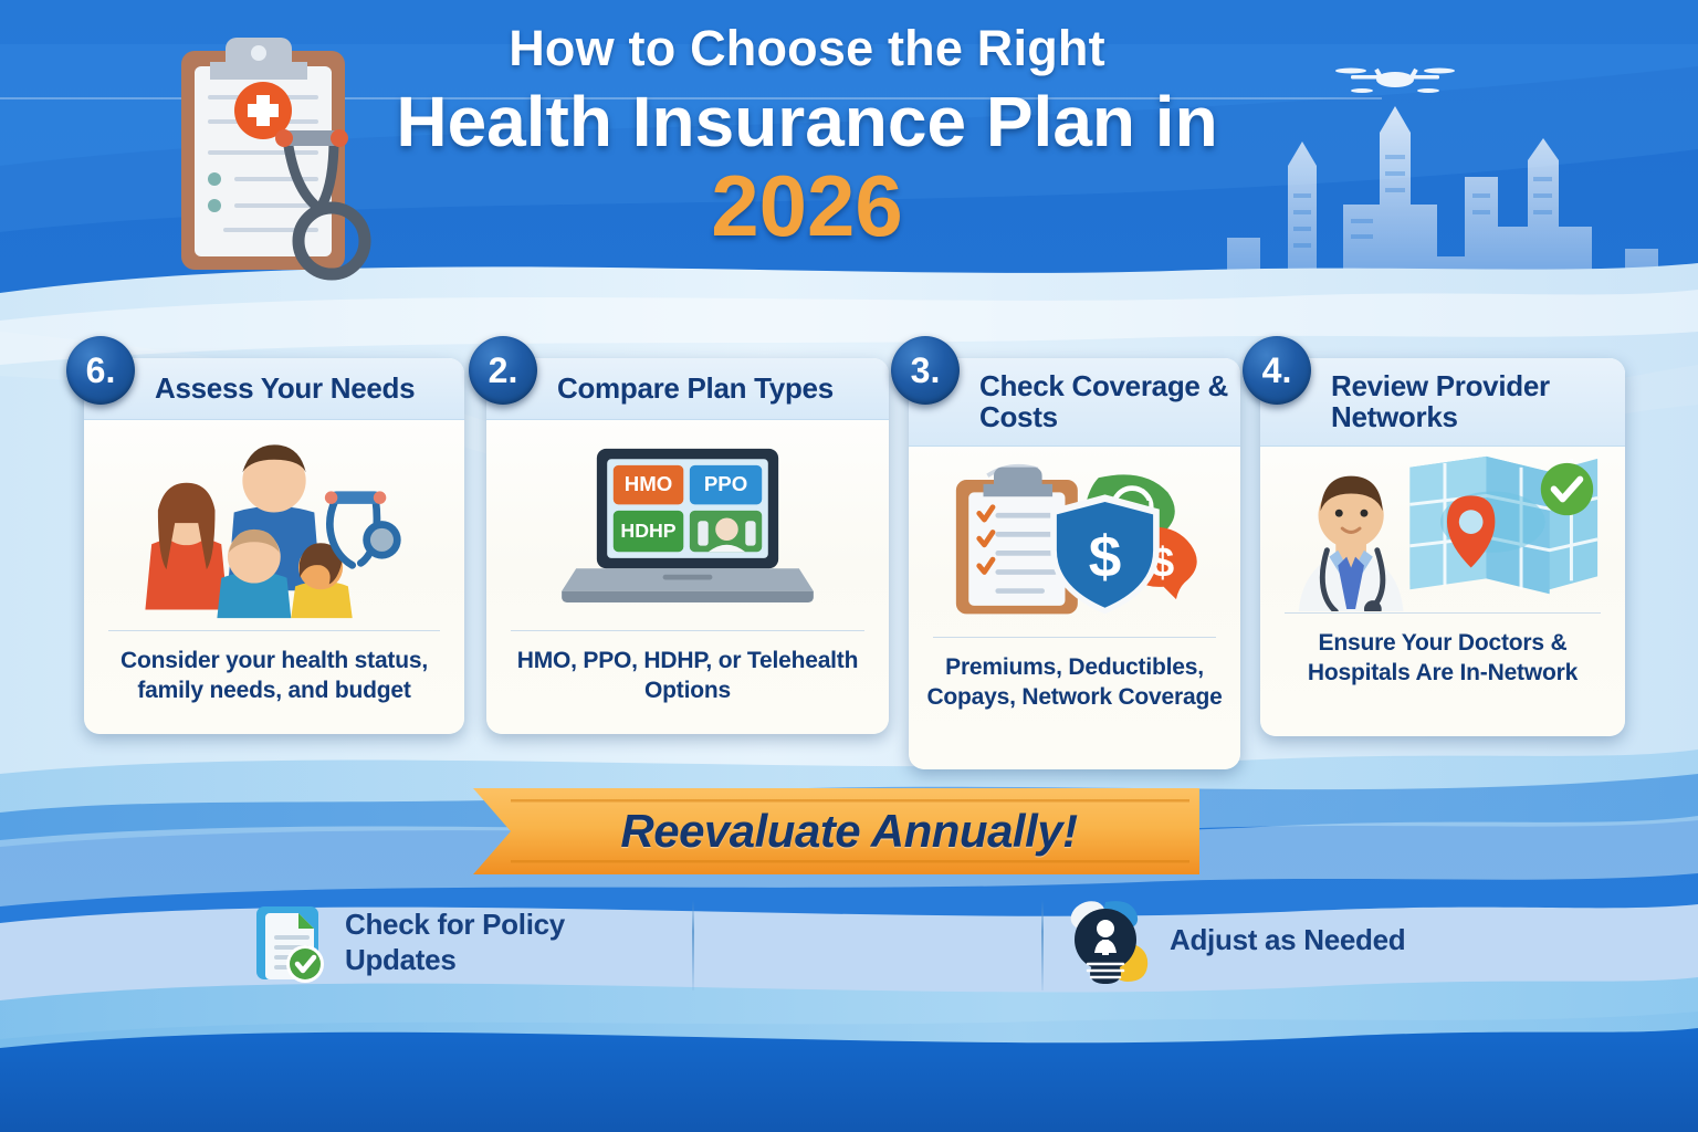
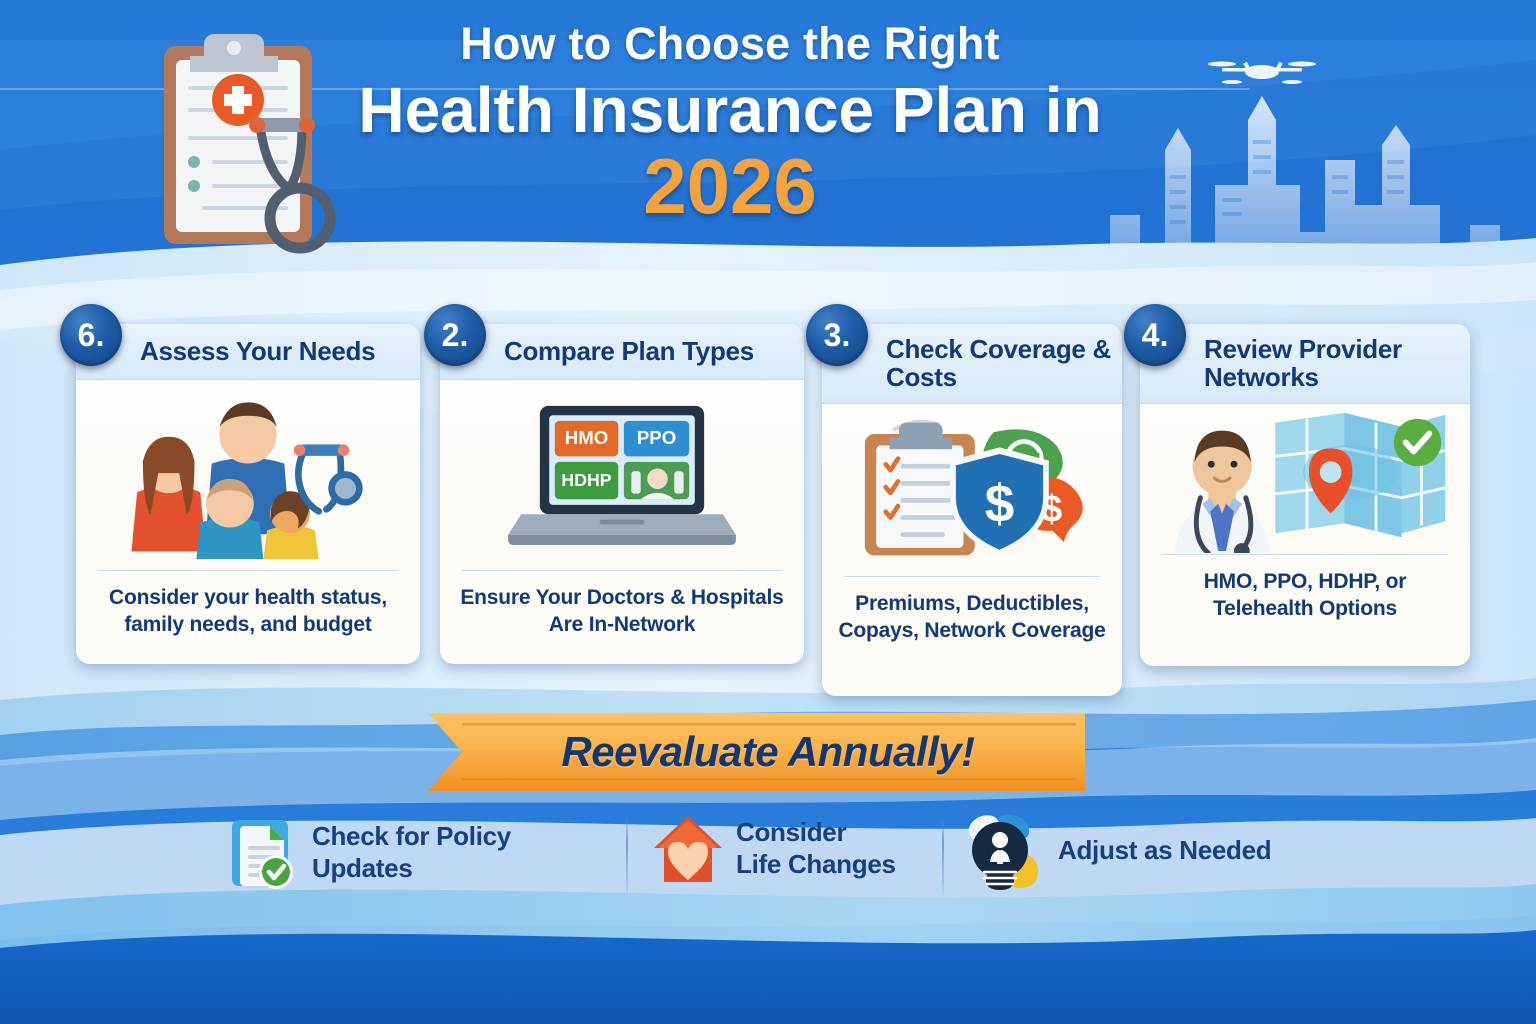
  How to Choose the Right
  Health Insurance Plan in
  2026
  6.
  Assess Your Needs
  Consider your health status, family needs, and budget
  2.
  Compare Plan Types
  HMO
  PPO
  HDHP
- HMO, PPO, HDHP, or Telehealth Options
+ Ensure Your Doctors & Hospitals Are In-Network
  3.
  Check Coverage & Costs
  $
  $
  Premiums, Deductibles, Copays, Network Coverage
  4.
  Review Provider Networks
- Ensure Your Doctors & Hospitals Are In-Network
+ HMO, PPO, HDHP, or Telehealth Options
  Reevaluate Annually!
  Check for Policy Updates
+ Consider Life Changes
  Adjust as Needed
